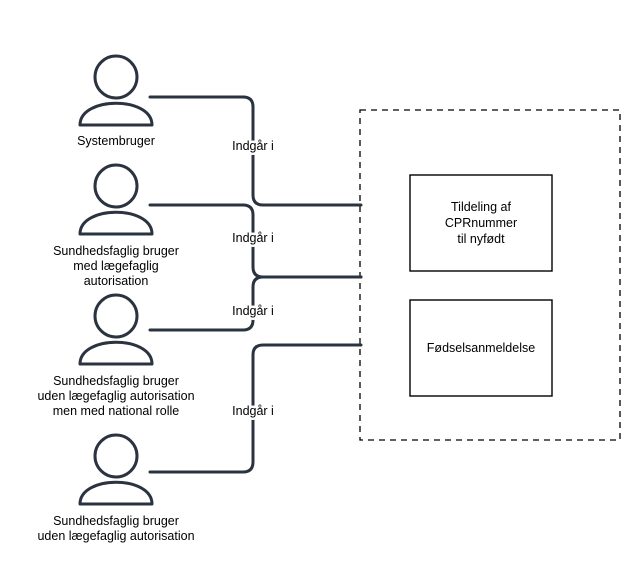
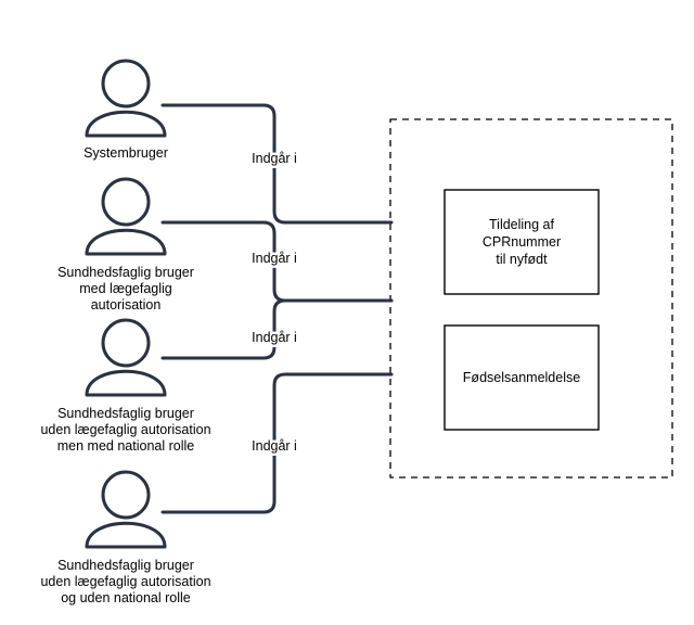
  Indgår i
  Indgår i
  Indgår i
  Indgår i
  Systembruger
  Sundhedsfaglig bruger
  med lægefaglig
  autorisation
  Sundhedsfaglig bruger
  uden lægefaglig autorisation
  men med national rolle
  Sundhedsfaglig bruger
  uden lægefaglig autorisation
+ og uden national rolle
  Tildeling af
  CPRnummer
  til nyfødt
  Fødselsanmeldelse
